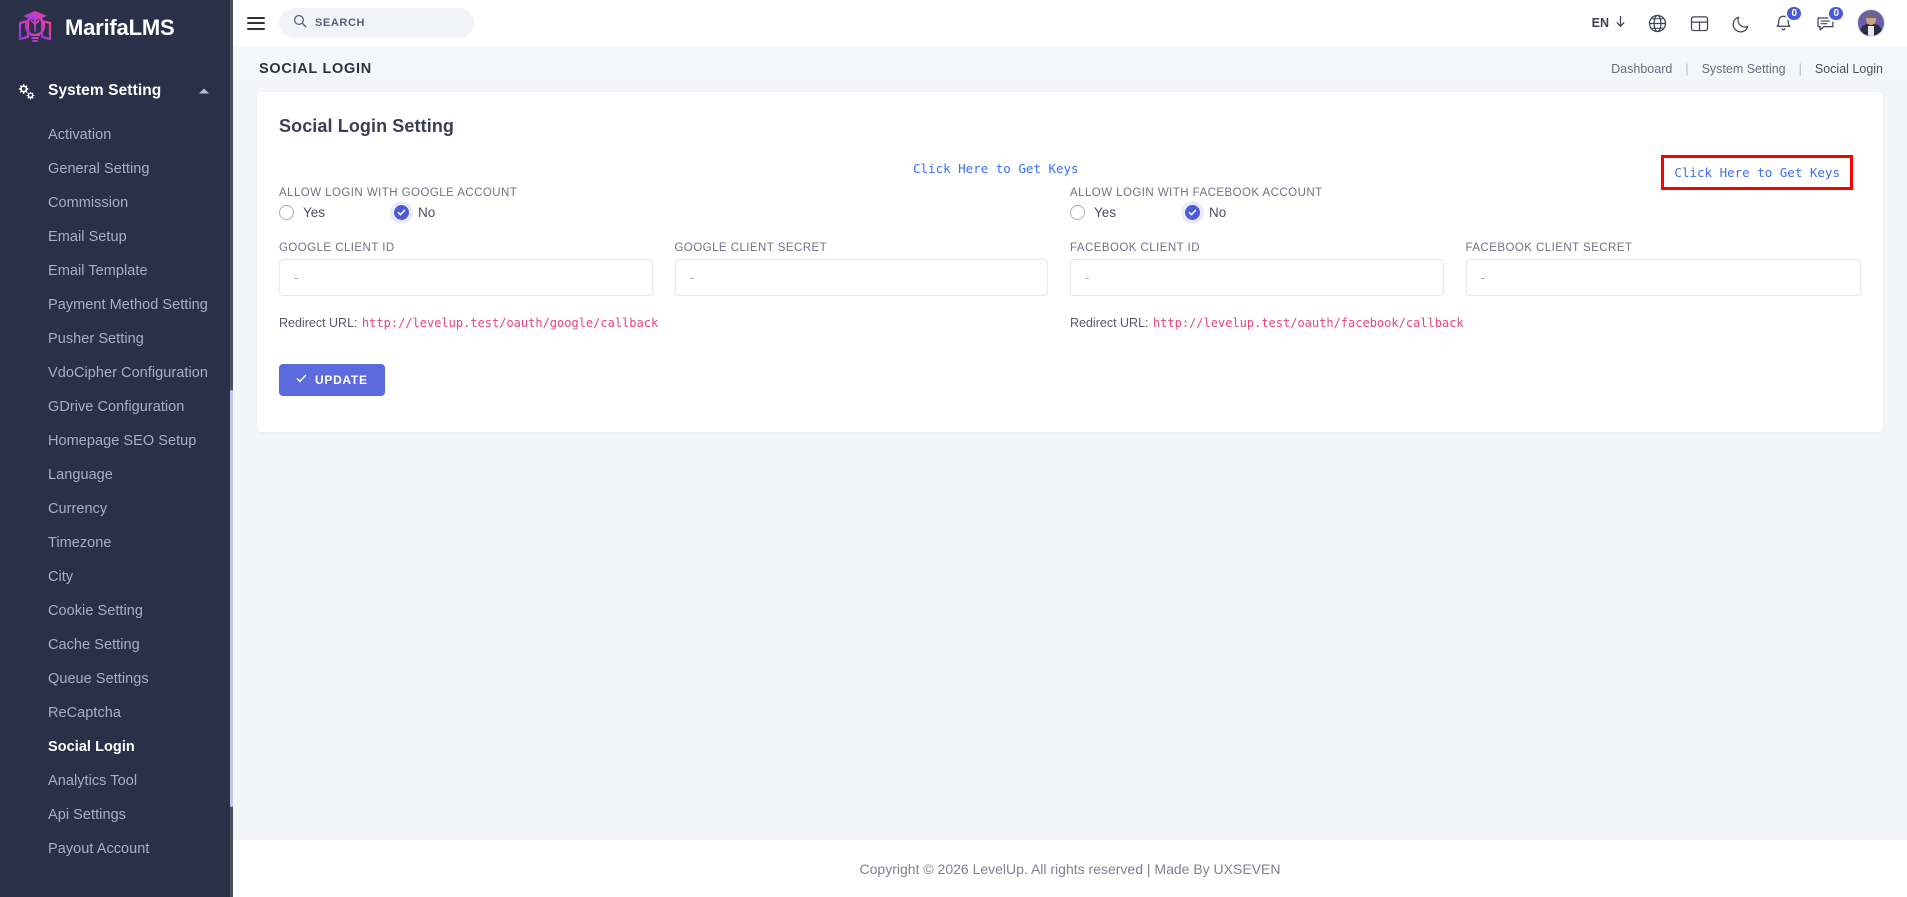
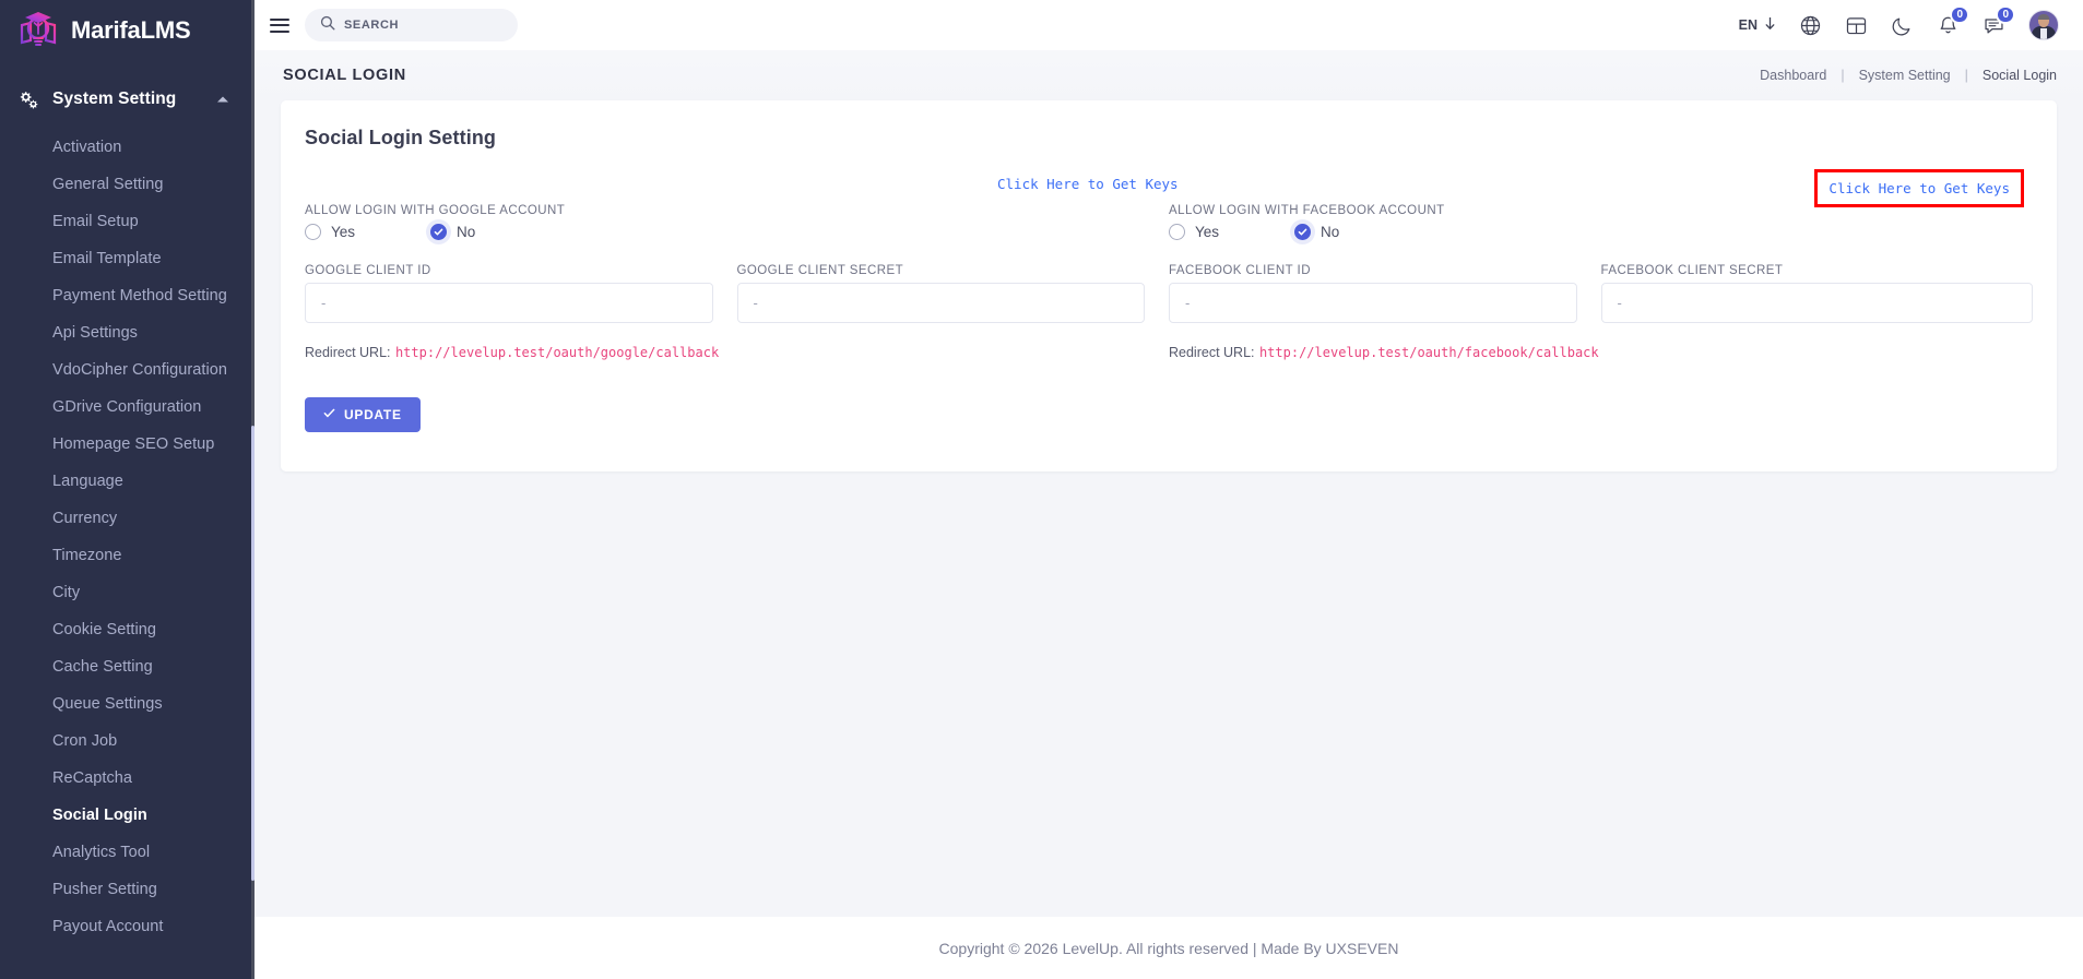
  MarifaLMS
  System Setting
  Activation
  General Setting
- Commission
  Email Setup
  Email Template
  Payment Method Setting
- Pusher Setting
+ Api Settings
  VdoCipher Configuration
  GDrive Configuration
  Homepage SEO Setup
  Language
  Currency
  Timezone
  City
  Cookie Setting
  Cache Setting
  Queue Settings
+ Cron Job
  ReCaptcha
  Social Login
  Analytics Tool
- Api Settings
+ Pusher Setting
  Payout Account
  SEARCH
  EN
  0
  0
  SOCIAL LOGIN
  Dashboard
  |
  System Setting
  |
  Social Login
  Social Login Setting
  Click Here to Get Keys
  Click Here to Get Keys
  ALLOW LOGIN WITH GOOGLE ACCOUNT
  Yes
  No
  ALLOW LOGIN WITH FACEBOOK ACCOUNT
  Yes
  No
  GOOGLE CLIENT ID
  -
  GOOGLE CLIENT SECRET
  -
  FACEBOOK CLIENT ID
  -
  FACEBOOK CLIENT SECRET
  -
  Redirect URL: http://levelup.test/oauth/google/callback
  Redirect URL: http://levelup.test/oauth/facebook/callback
  UPDATE
  Copyright © 2026 LevelUp. All rights reserved | Made By UXSEVEN
